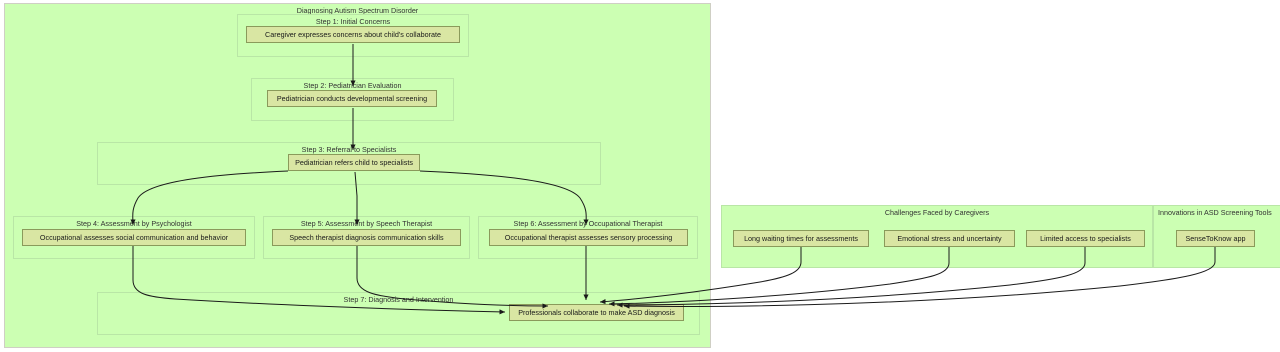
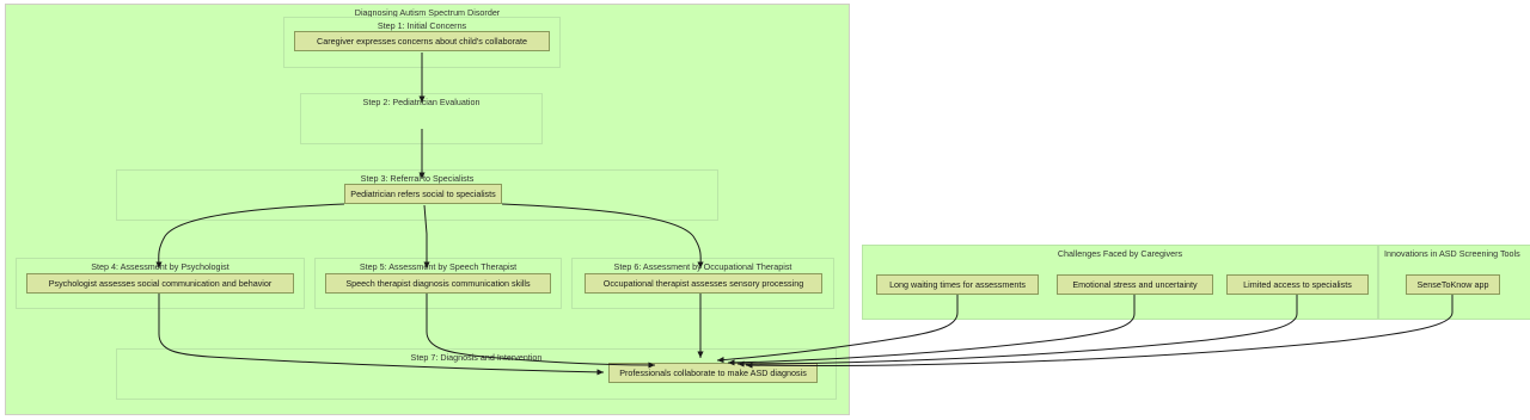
  Diagnosing Autism Spectrum Disorder
  Step 1: Initial Concerns
  Caregiver expresses concerns about child's collaborate
  Step 2: Pediatrician Evaluation
- Pediatrician conducts developmental screening
  Step 3: Referral to Specialists
- Pediatrician refers child to specialists
+ Pediatrician refers social to specialists
  Step 4: Assessment by Psychologist
- Occupational assesses social communication and behavior
+ Psychologist assesses social communication and behavior
  Step 5: Assessment by Speech Therapist
  Speech therapist diagnosis communication skills
  Step 6: Assessment by Occupational Therapist
  Occupational therapist assesses sensory processing
  Step 7: Diagnosis a Intervention
  Professionals collaborate to make ASD diagnosis
  Challenges Faced by Caregivers
  Long waiting times for assessments
  Emotional stress and uncertainty
  Limited access to specialists
  Innovations in ASD Screening Tools
  SenseToKnow app
